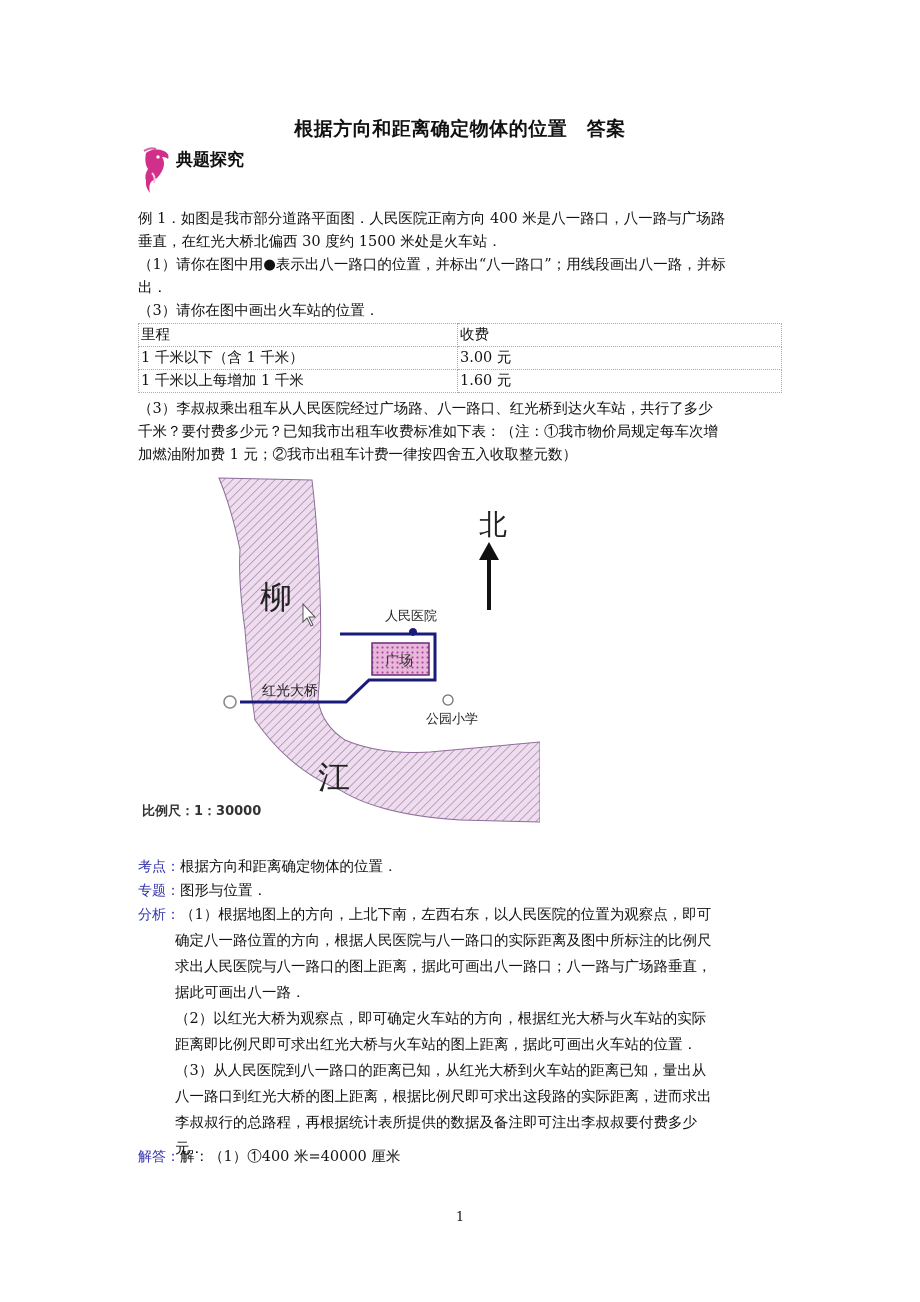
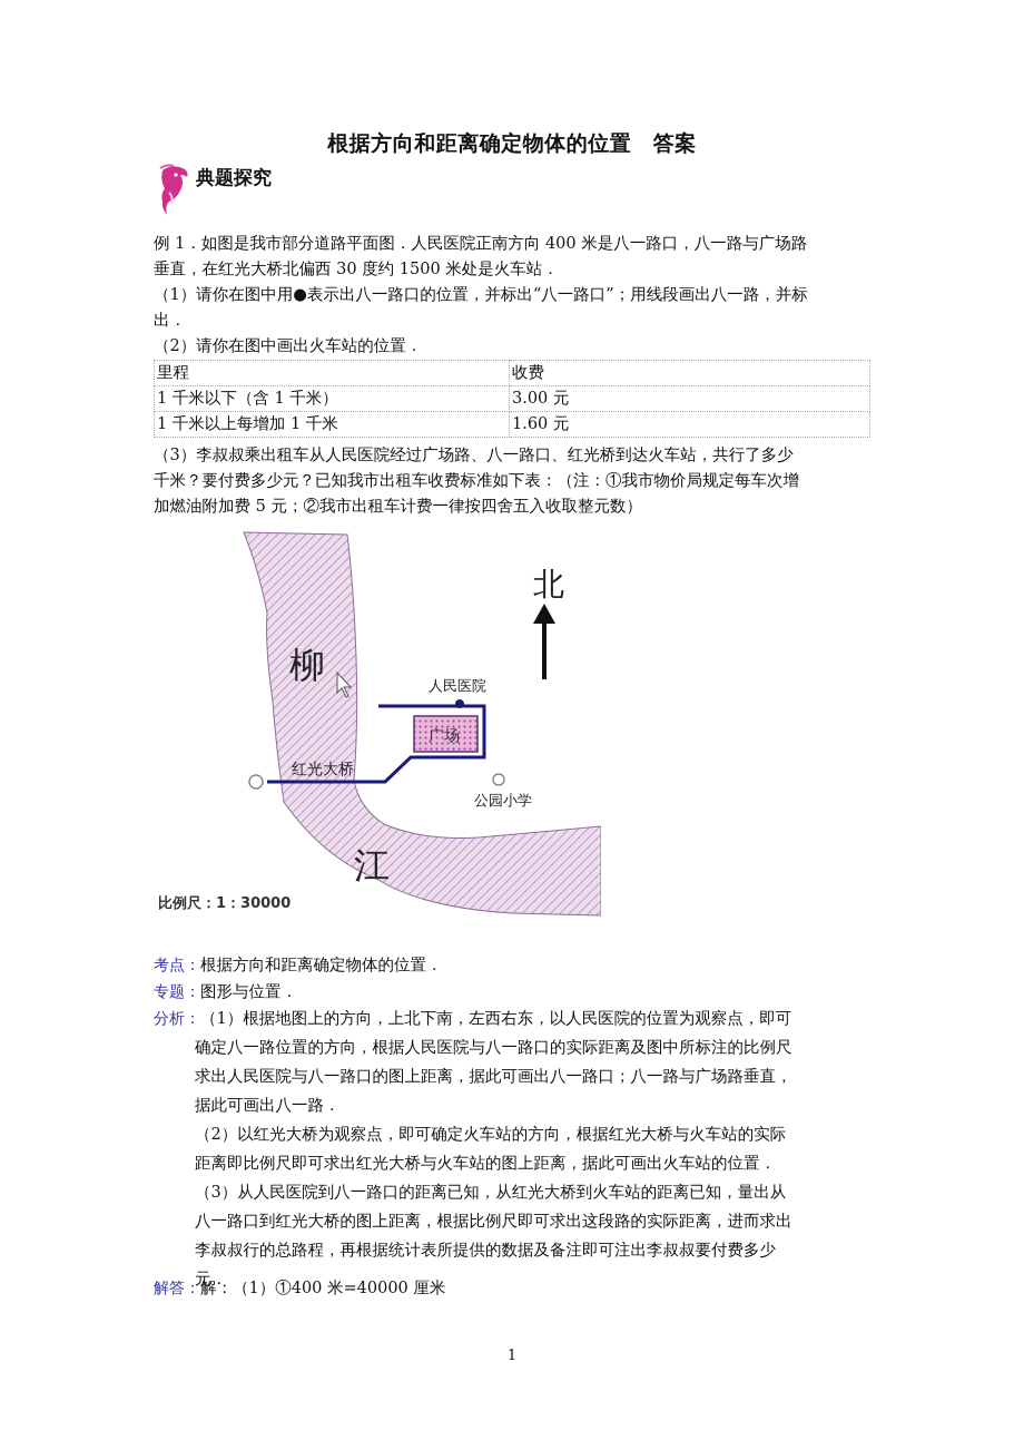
  根据方向和距离确定物体的位置 答案
  典题探究
  例 1．如图是我市部分道路平面图．人民医院正南方向 400 米是八一路口，八一路与广场路
  垂直，在红光大桥北偏西 30 度约 1500 米处是火车站．
  （1）请你在图中用●表示出八一路口的位置，并标出“八一路口”；用线段画出八一路，并标
  出．
- （3）请你在图中画出火车站的位置．
+ （2）请你在图中画出火车站的位置．
  里程	收费
  1 千米以下（含 1 千米）	3.00 元
  1 千米以上每增加 1 千米	1.60 元
  （3）李叔叔乘出租车从人民医院经过广场路、八一路口、红光桥到达火车站，共行了多少
  千米？要付费多少元？已知我市出租车收费标准如下表：（注：①我市物价局规定每车次增
- 加燃油附加费 1 元；②我市出租车计费一律按四舍五入收取整元数）
+ 加燃油附加费 5 元；②我市出租车计费一律按四舍五入收取整元数）
  柳
  江
  北
  人民医院
  广场
  红光大桥
  公园小学
  比例尺：1：30000
  考点：根据方向和距离确定物体的位置．
  专题：图形与位置．
  分析：（1）根据地图上的方向，上北下南，左西右东，以人民医院的位置为观察点，即可
  确定八一路位置的方向，根据人民医院与八一路口的实际距离及图中所标注的比例尺
  求出人民医院与八一路口的图上距离，据此可画出八一路口；八一路与广场路垂直，
  据此可画出八一路．
  （2）以红光大桥为观察点，即可确定火车站的方向，根据红光大桥与火车站的实际
  距离即比例尺即可求出红光大桥与火车站的图上距离，据此可画出火车站的位置．
  （3）从人民医院到八一路口的距离已知，从红光大桥到火车站的距离已知，量出从
  八一路口到红光大桥的图上距离，根据比例尺即可求出这段路的实际距离，进而求出
  李叔叔行的总路程，再根据统计表所提供的数据及备注即可注出李叔叔要付费多少
  元．
  解答：解：（1）①400 米=40000 厘米
  1
